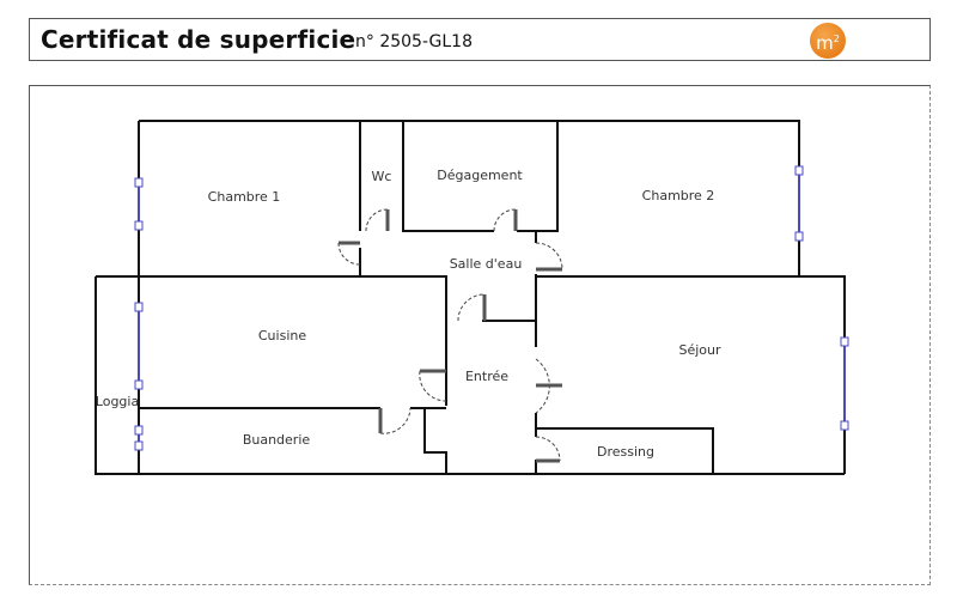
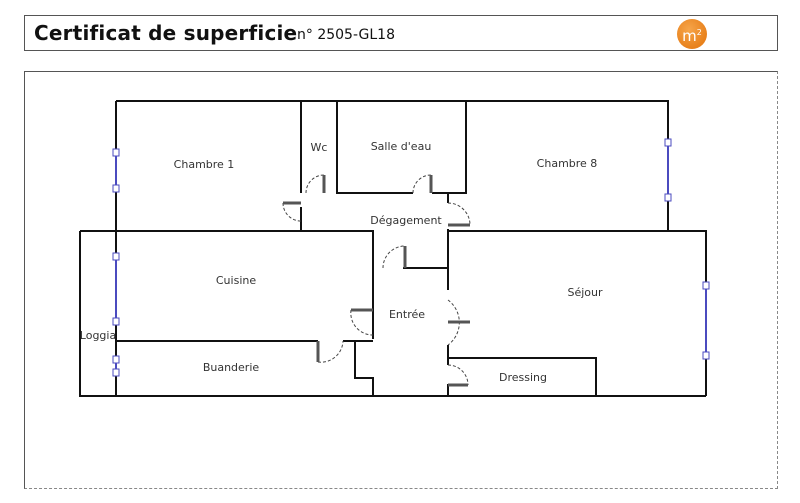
  Certificat de superficie
  n° 2505-GL18
  m2
  Chambre 1
  Wc
- Dégagement
+ Salle d'eau
- Chambre 2
+ Chambre 8
- Salle d'eau
+ Dégagement
  Cuisine
  Séjour
  Entrée
  Loggia
  Buanderie
  Dressing
